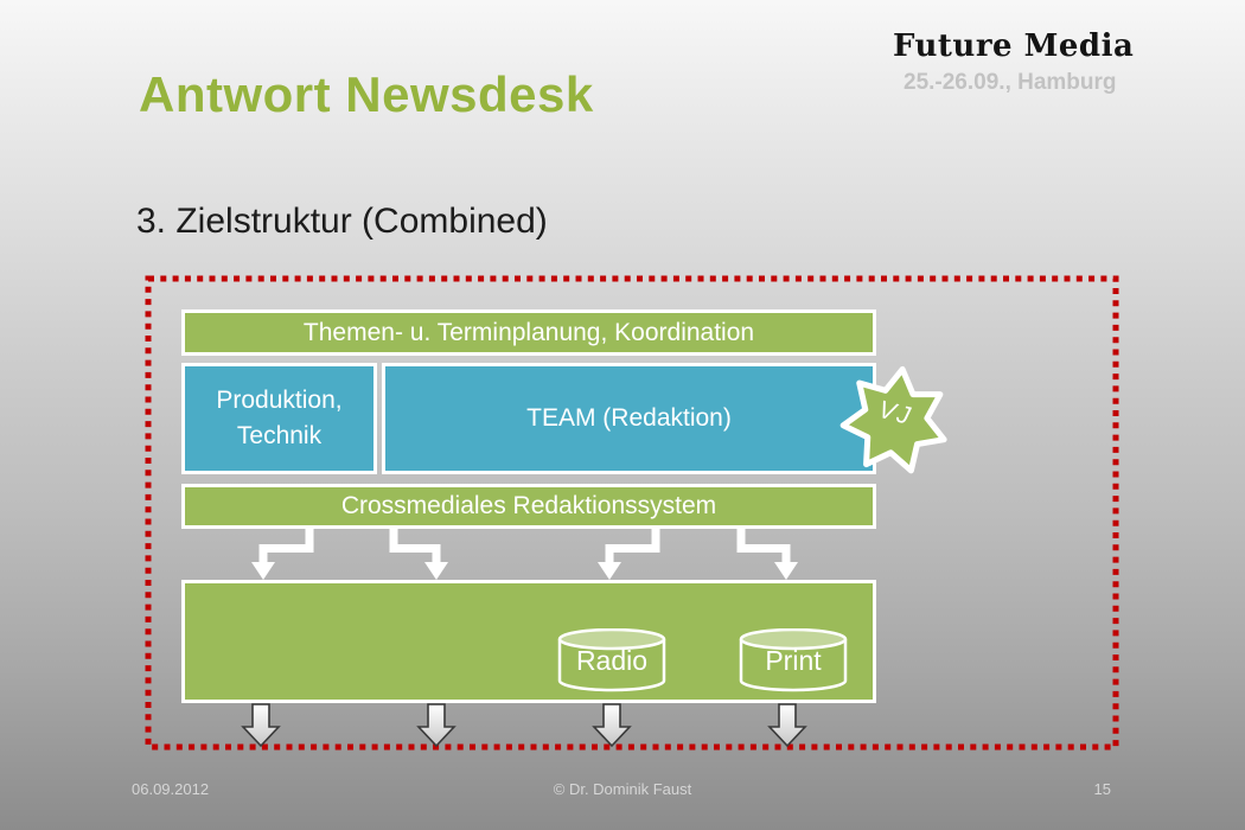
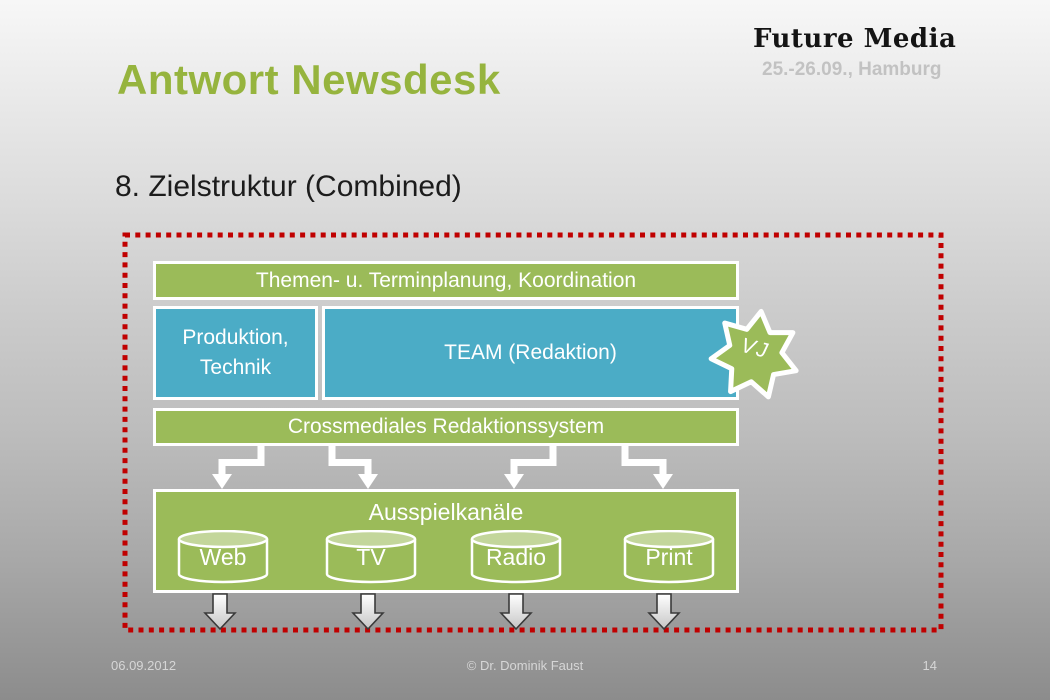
  Antwort Newsdesk
- 3. Zielstruktur (Combined)
+ 8. Zielstruktur (Combined)
  Future Media
  25.-26.09., Hamburg
  Themen- u. Terminplanung, Koordination
  Produktion, Technik
  TEAM (Redaktion)
  Crossmediales Redaktionssystem
+ Ausspielkanäle
+ Web
+ TV
  Radio
  Print
  06.09.2012
  © Dr. Dominik Faust
- 15
+ 14
